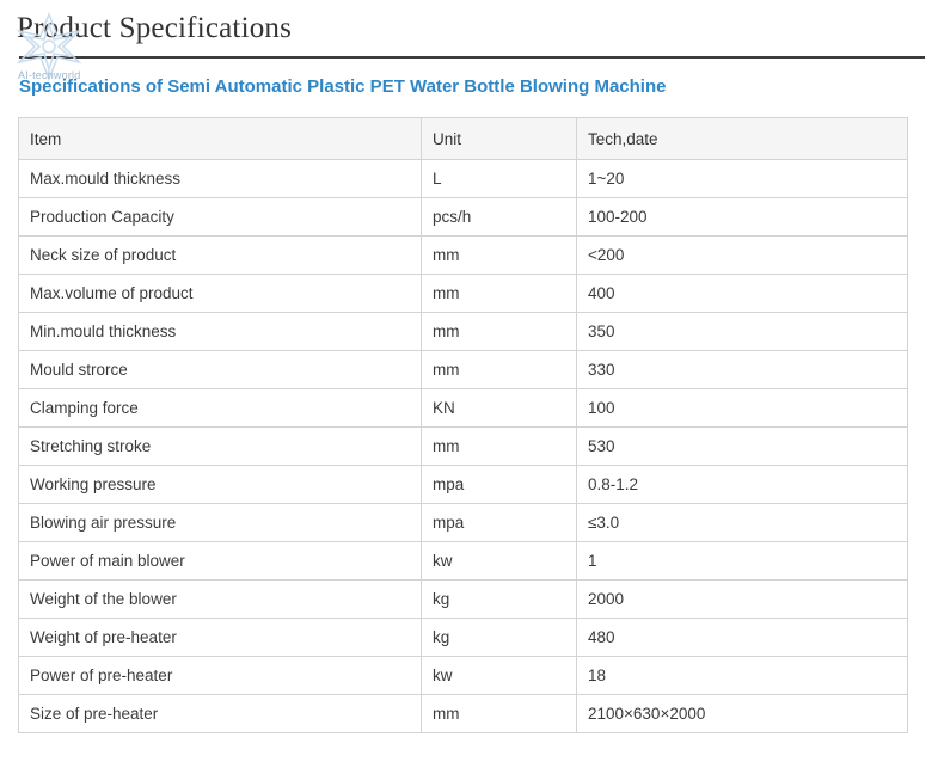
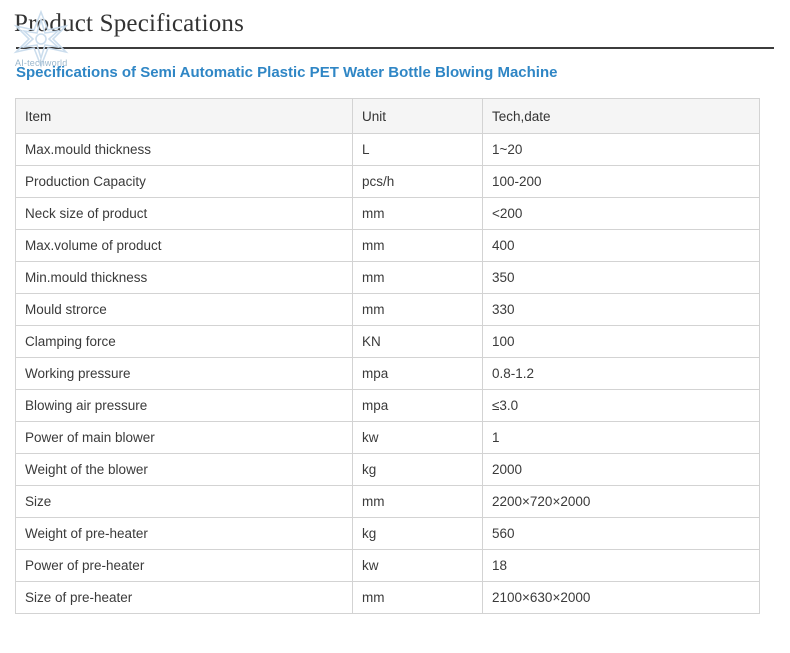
  Product Specifications
  AI-techworld
  Specifications of Semi Automatic Plastic PET Water Bottle Blowing Machine
  Item	Unit	Tech,date
  Max.mould thickness	L	1~20
  Production Capacity	pcs/h	100-200
  Neck size of product	mm	<200
  Max.volume of product	mm	400
  Min.mould thickness	mm	350
  Mould strorce	mm	330
  Clamping force	KN	100
- Stretching stroke	mm	530
  Working pressure	mpa	0.8-1.2
  Blowing air pressure	mpa	≤3.0
  Power of main blower	kw	1
  Weight of the blower	kg	2000
+ Size	mm	2200×720×2000
- Weight of pre-heater	kg	480
+ Weight of pre-heater	kg	560
  Power of pre-heater	kw	18
  Size of pre-heater	mm	2100×630×2000
